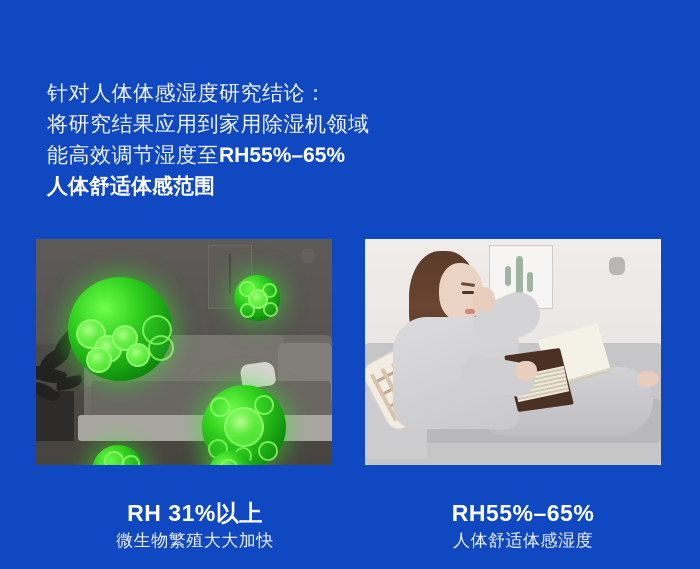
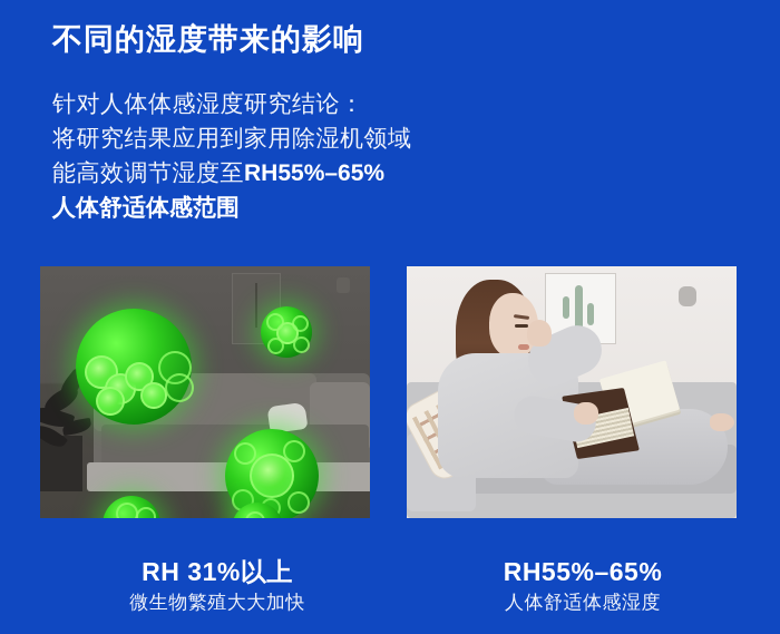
+ 不同的湿度带来的影响
  针对人体体感湿度研究结论：
  将研究结果应用到家用除湿机领域
  能高效调节湿度至RH55%–65%
  人体舒适体感范围
  RH 31%以上
  微生物繁殖大大加快
  RH55%–65%
  人体舒适体感湿度
